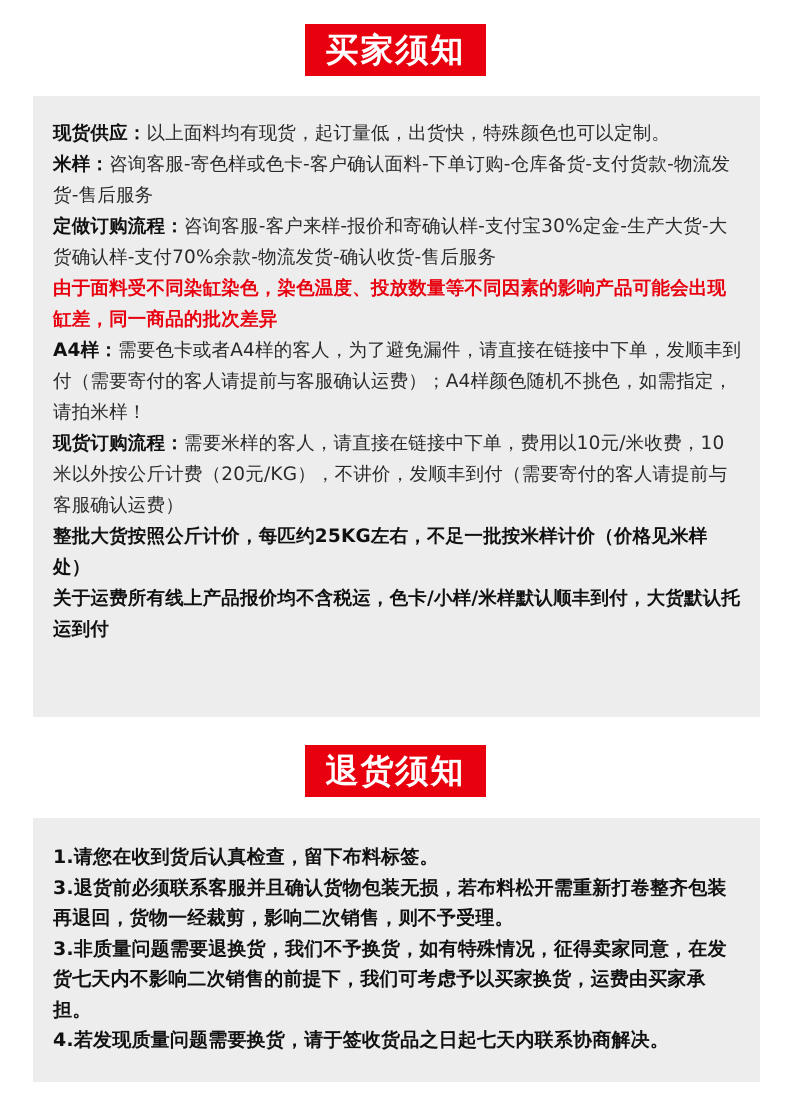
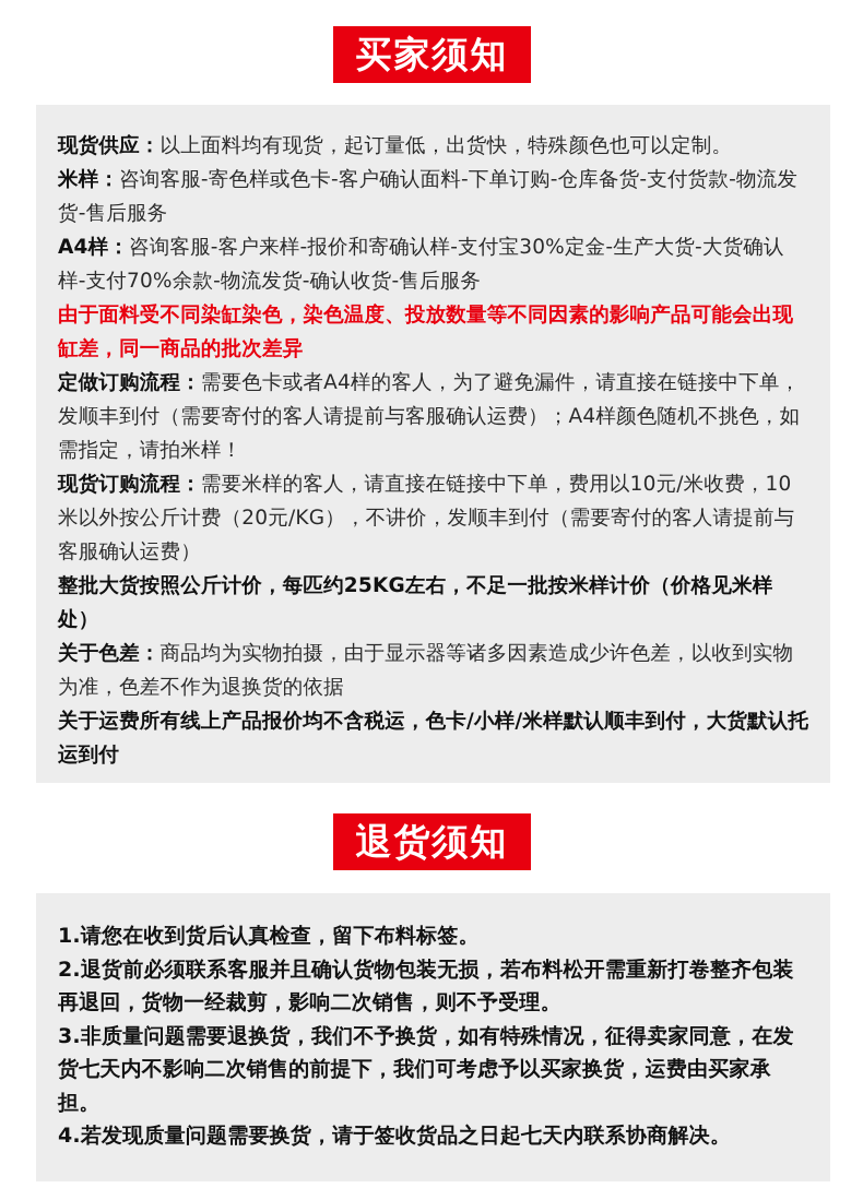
  买家须知
  现货供应：以上面料均有现货，起订量低，出货快，特殊颜色也可以定制。
  米样：咨询客服-寄色样或色卡-客户确认面料-下单订购-仓库备货-支付货款-物流发货-售后服务
- 定做订购流程：咨询客服-客户来样-报价和寄确认样-支付宝30%定金-生产大货-大货确认样-支付70%余款-物流发货-确认收货-售后服务
+ A4样：咨询客服-客户来样-报价和寄确认样-支付宝30%定金-生产大货-大货确认样-支付70%余款-物流发货-确认收货-售后服务
  由于面料受不同染缸染色，染色温度、投放数量等不同因素的影响产品可能会出现缸差，同一商品的批次差异
- A4样：需要色卡或者A4样的客人，为了避免漏件，请直接在链接中下单，发顺丰到付（需要寄付的客人请提前与客服确认运费）；A4样颜色随机不挑色，如需指定，请拍米样！
+ 定做订购流程：需要色卡或者A4样的客人，为了避免漏件，请直接在链接中下单，发顺丰到付（需要寄付的客人请提前与客服确认运费）；A4样颜色随机不挑色，如需指定，请拍米样！
  现货订购流程：需要米样的客人，请直接在链接中下单，费用以10元/米收费，10米以外按公斤计费（20元/KG），不讲价，发顺丰到付（需要寄付的客人请提前与客服确认运费）
  整批大货按照公斤计价，每匹约25KG左右，不足一批按米样计价（价格见米样处）
+ 关于色差：商品均为实物拍摄，由于显示器等诸多因素造成少许色差，以收到实物为准，色差不作为退换货的依据
  关于运费所有线上产品报价均不含税运，色卡/小样/米样默认顺丰到付，大货默认托运到付
  退货须知
  1.请您在收到货后认真检查，留下布料标签。
- 3.退货前必须联系客服并且确认货物包装无损，若布料松开需重新打卷整齐包装再退回，货物一经裁剪，影响二次销售，则不予受理。
+ 2.退货前必须联系客服并且确认货物包装无损，若布料松开需重新打卷整齐包装再退回，货物一经裁剪，影响二次销售，则不予受理。
  3.非质量问题需要退换货，我们不予换货，如有特殊情况，征得卖家同意，在发货七天内不影响二次销售的前提下，我们可考虑予以买家换货，运费由买家承担。
  4.若发现质量问题需要换货，请于签收货品之日起七天内联系协商解决。
